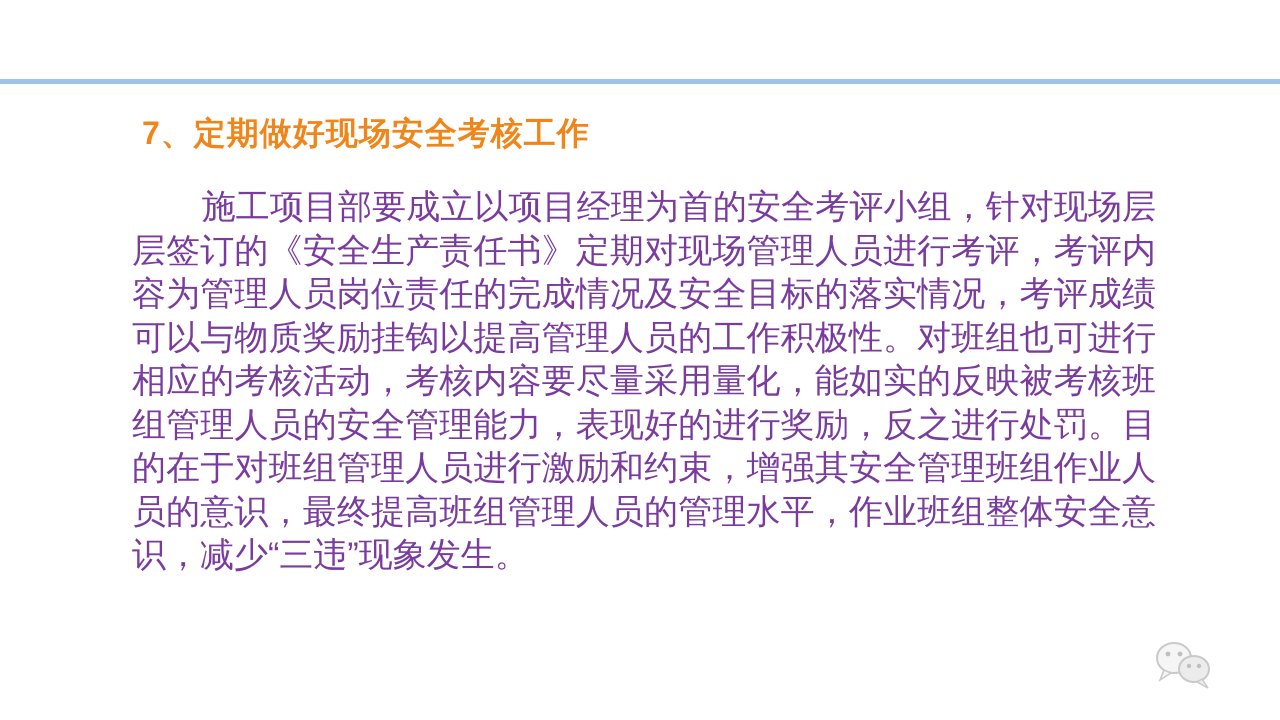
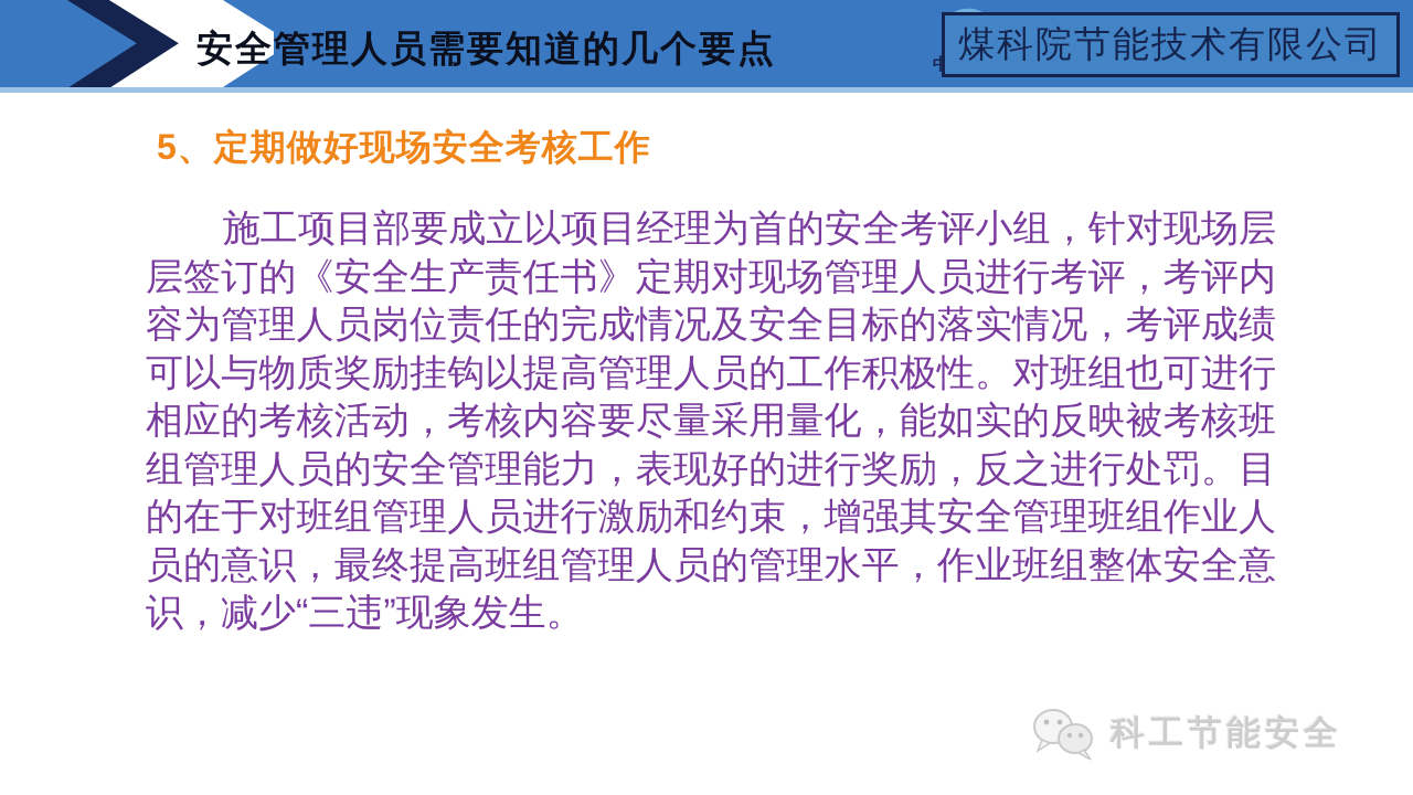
+ 安全管理人员需要知道的几个要点
+ 煤科院节能技术有限公司
- 7、定期做好现场安全考核工作
+ 5、定期做好现场安全考核工作
  施工项目部要成立以项目经理为首的安全考评小组，针对现场层层签订的《安全生产责任书》定期对现场管理人员进行考评，考评内容为管理人员岗位责任的完成情况及安全目标的落实情况，考评成绩可以与物质奖励挂钩以提高管理人员的工作积极性。对班组也可进行相应的考核活动，考核内容要尽量采用量化，能如实的反映被考核班组管理人员的安全管理能力，表现好的进行奖励，反之进行处罚。目的在于对班组管理人员进行激励和约束，增强其安全管理班组作业人员的意识，最终提高班组管理人员的管理水平，作业班组整体安全意识，减少“三违”现象发生。
+ 科工节能安全
